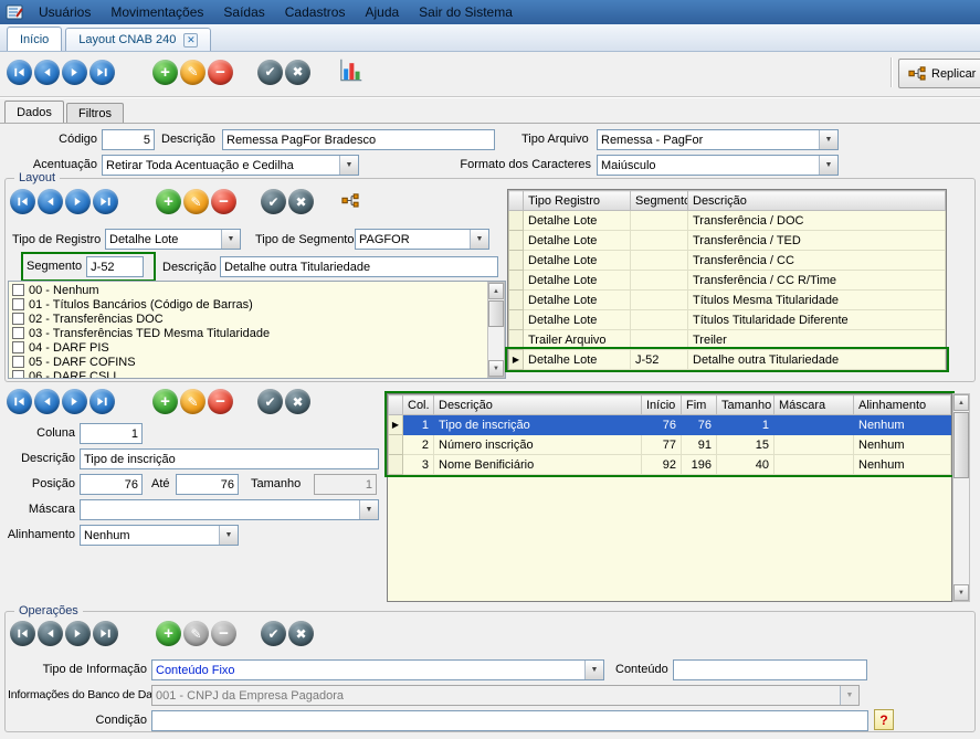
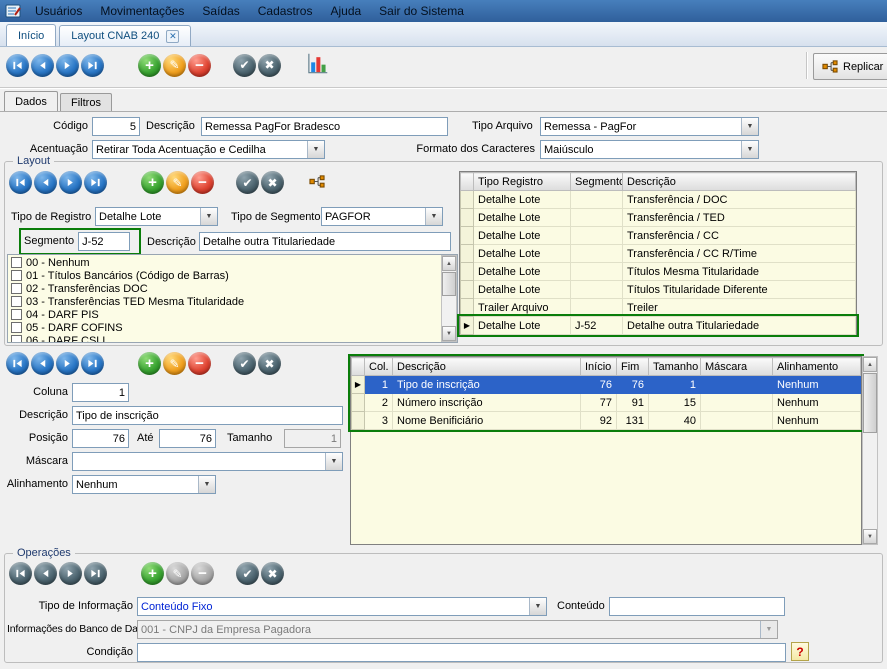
  Usuários
  Movimentações
  Saídas
  Cadastros
  Ajuda
  Sair do Sistema
  Início
  Layout CNAB 240
  ✕
  +
  ✎
  −
  ✔
  ✖
  Replicar
  Dados
  Filtros
  Código
  5
  Descrição
  Remessa PagFor Bradesco
  Tipo Arquivo
  Remessa - PagFor
  Acentuação
  Retirar Toda Acentuação e Cedilha
  Formato dos Caracteres
  Maiúsculo
  Layout
  +
  ✎
  −
  ✔
  ✖
  Tipo de Registro
  Detalhe Lote
  Tipo de Segmento
  PAGFOR
  Segmento
  J-52
  Descrição
  Detalhe outra Titulariedade
  00 - Nenhum
  01 - Títulos Bancários (Código de Barras)
  02 - Transferências DOC
  03 - Transferências TED Mesma Titularidade
  04 - DARF PIS
  05 - DARF COFINS
  06 - DARF CSLL
  	Tipo Registro	Segment	Descrição
  	Detalhe Lote		Transferência / DOC
  	Detalhe Lote		Transferência / TED
  	Detalhe Lote		Transferência / CC
  	Detalhe Lote		Transferência / CC R/Time
  	Detalhe Lote		Títulos Mesma Titularidade
  	Detalhe Lote		Títulos Titularidade Diferente
  	Trailer Arquivo		Treiler
  ▶	Detalhe Lote	J-52	Detalhe outra Titulariedade
  +
  ✎
  −
  ✔
  ✖
  Coluna
  1
  Descrição
  Tipo de inscrição
  Posição
  76
  Até
  76
  Tamanho
  1
  Máscara
  Alinhamento
  Nenhum
  	Col.	Descrição	Início	Fim	Tamanho	Máscara	Alinhamento
  ▶	1	Tipo de inscrição	76	76	1		Nenhum
  	2	Número inscrição	77	91	15		Nenhum
- 	3	Nome Benificiário	92	196	40		Nenhum
+ 	3	Nome Benificiário	92	131	40		Nenhum
  Operações
  +
  ✎
  −
  ✔
  ✖
  Tipo de Informação
  Conteúdo Fixo
  Conteúdo
  Informações do Banco de Da
  001 - CNPJ da Empresa Pagadora
  Condição
  ?
